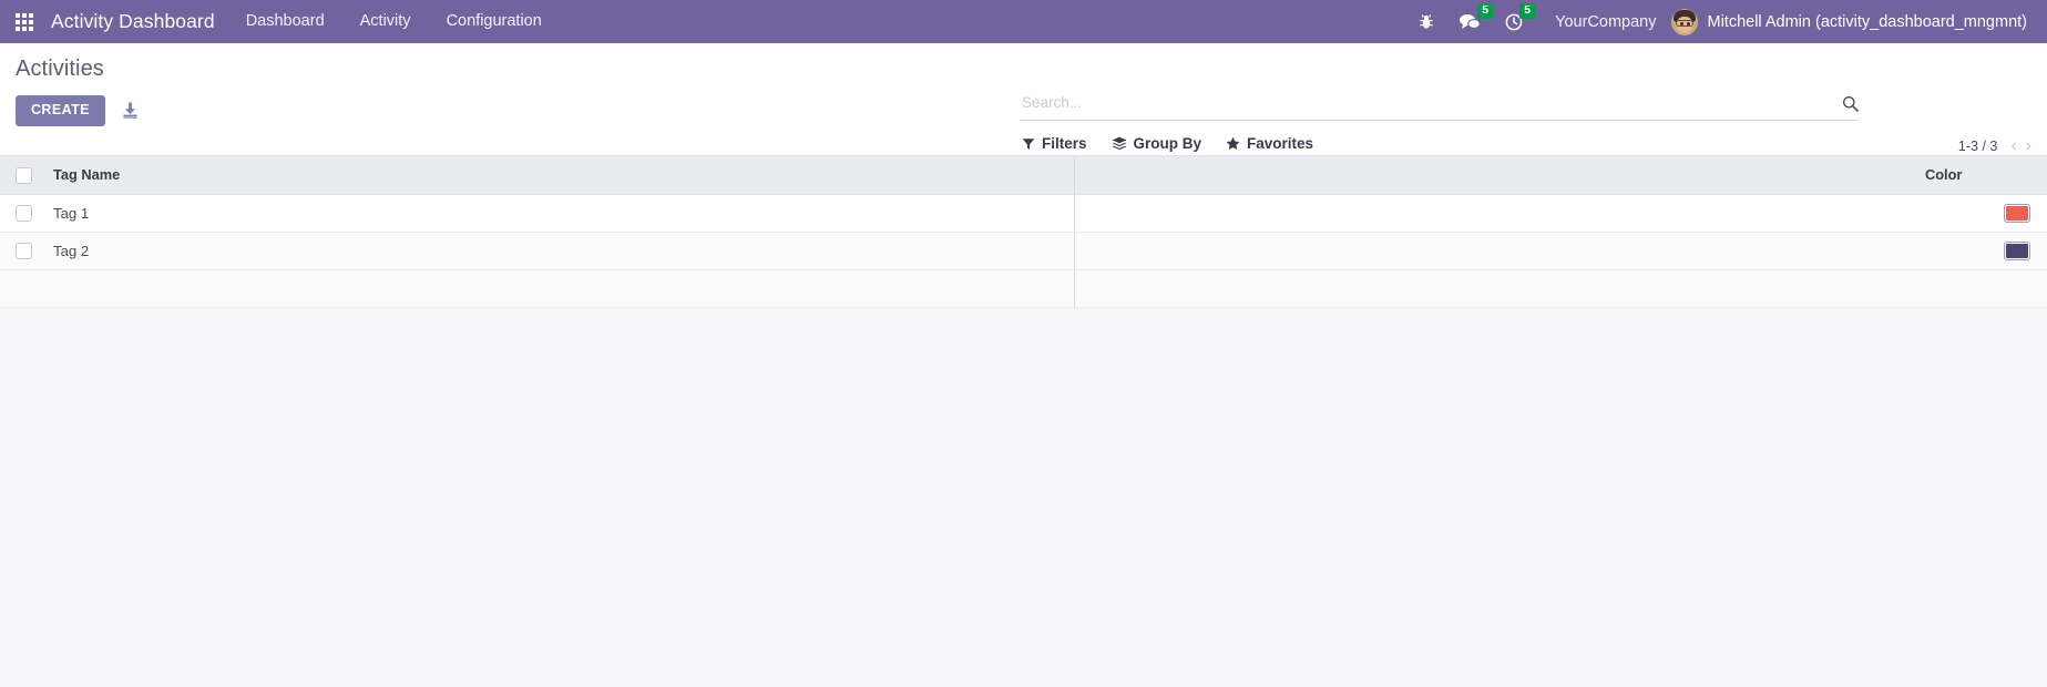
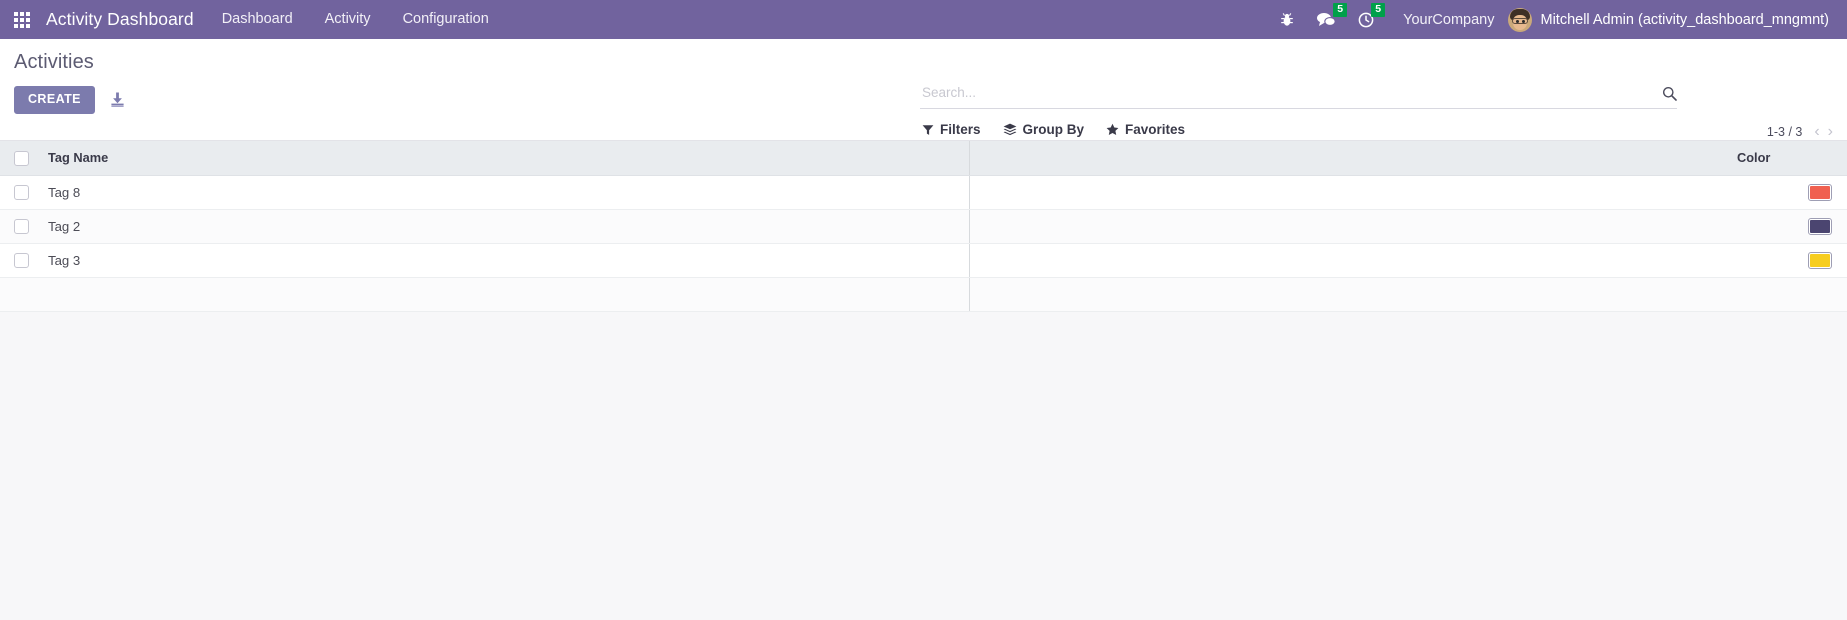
  Activity Dashboard
  Dashboard
  Activity
  Configuration
  5
  5
  YourCompany
  Mitchell Admin (activity_dashboard_mngmnt)
  Activities
  CREATE
  Search...
  Filters
  Group By
  Favorites
  1-3 / 3
  ‹
  ›
  	Tag Name		Color
- 	Tag 1
+ 	Tag 8
  	Tag 2
+ 	Tag 3
